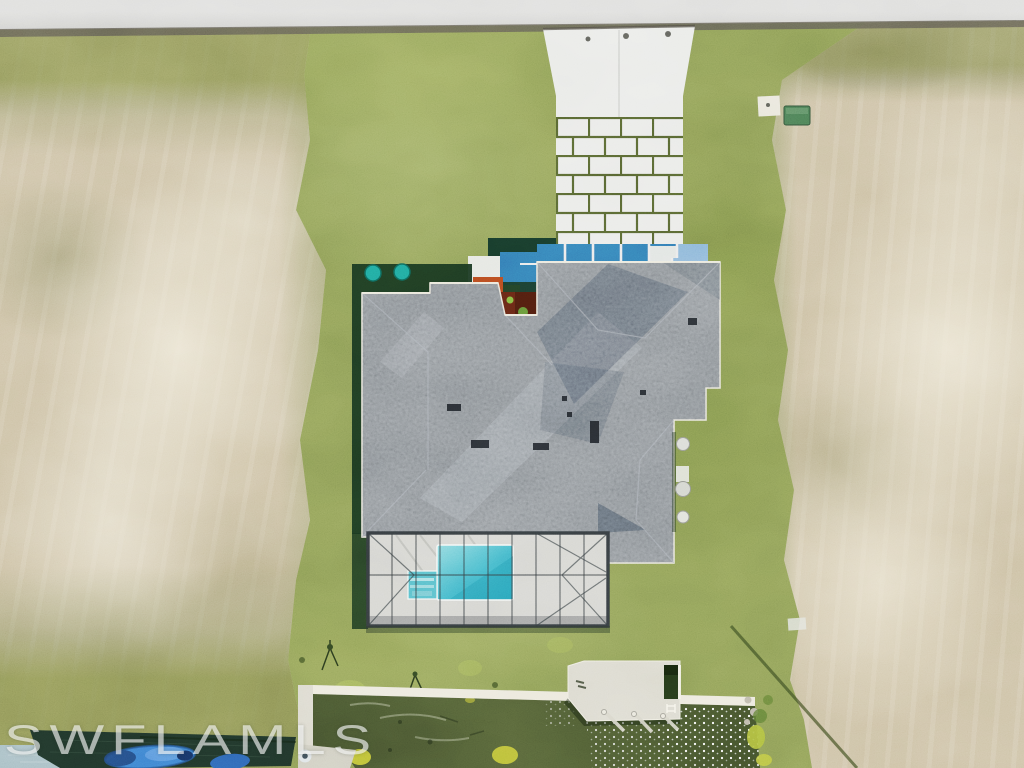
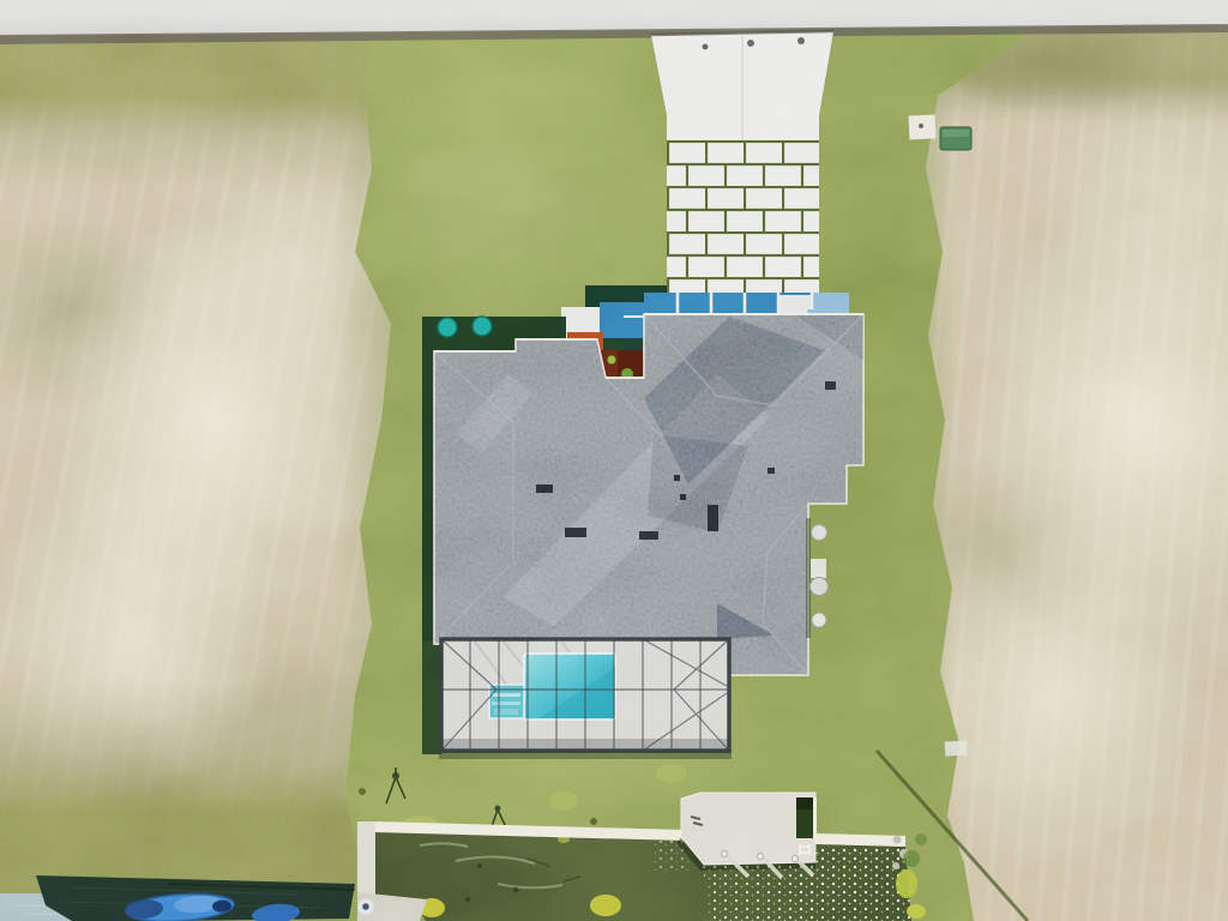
- SWFLAMLS
